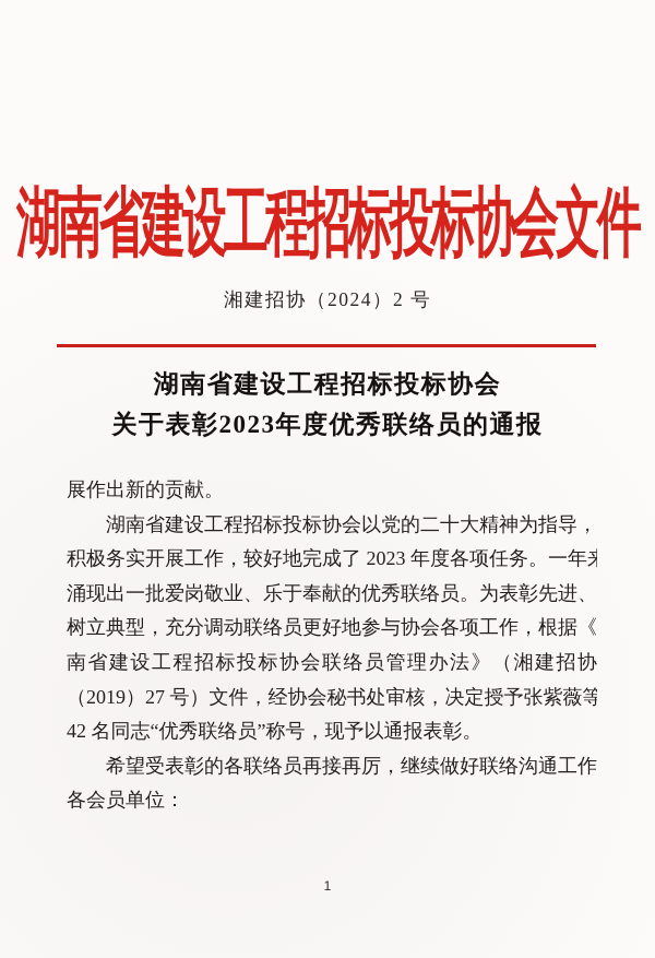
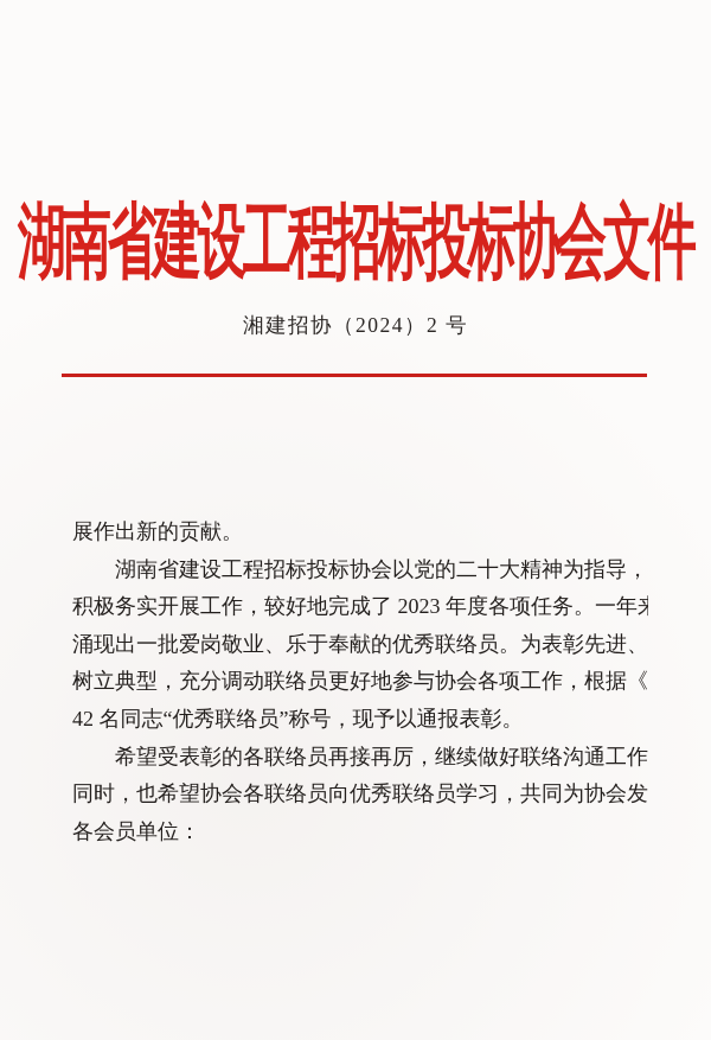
  湖南省建设工程招标投标协会文件
  湘建招协（2024）2 号
- 湖南省建设工程招标投标协会
- 关于表彰2023年度优秀联络员的通报
  展作出新的贡献。
  湖南省建设工程招标投标协会以党的二十大精神为指导，
  积极务实开展工作，较好地完成了 2023 年度各项任务。一年
  涌现出一批爱岗敬业、乐于奉献的优秀联络员。为表彰先进、
  树立典型，充分调动联络员更好地参与协会各项工作，根据《
- 南省建设工程招标投标协会联络员管理办法》（湘建招协
- （2019）27 号）文件，经协会秘书处审核，决定授予张紫薇等
  42 名同志“优秀联络员”称号，现予以通报表彰。
  希望受表彰的各联络员再接再厉，继续做好联络沟通工作
+ 同时，也希望协会各联络员向优秀联络员学习，共同为协会发
  各会员单位：
- 1
